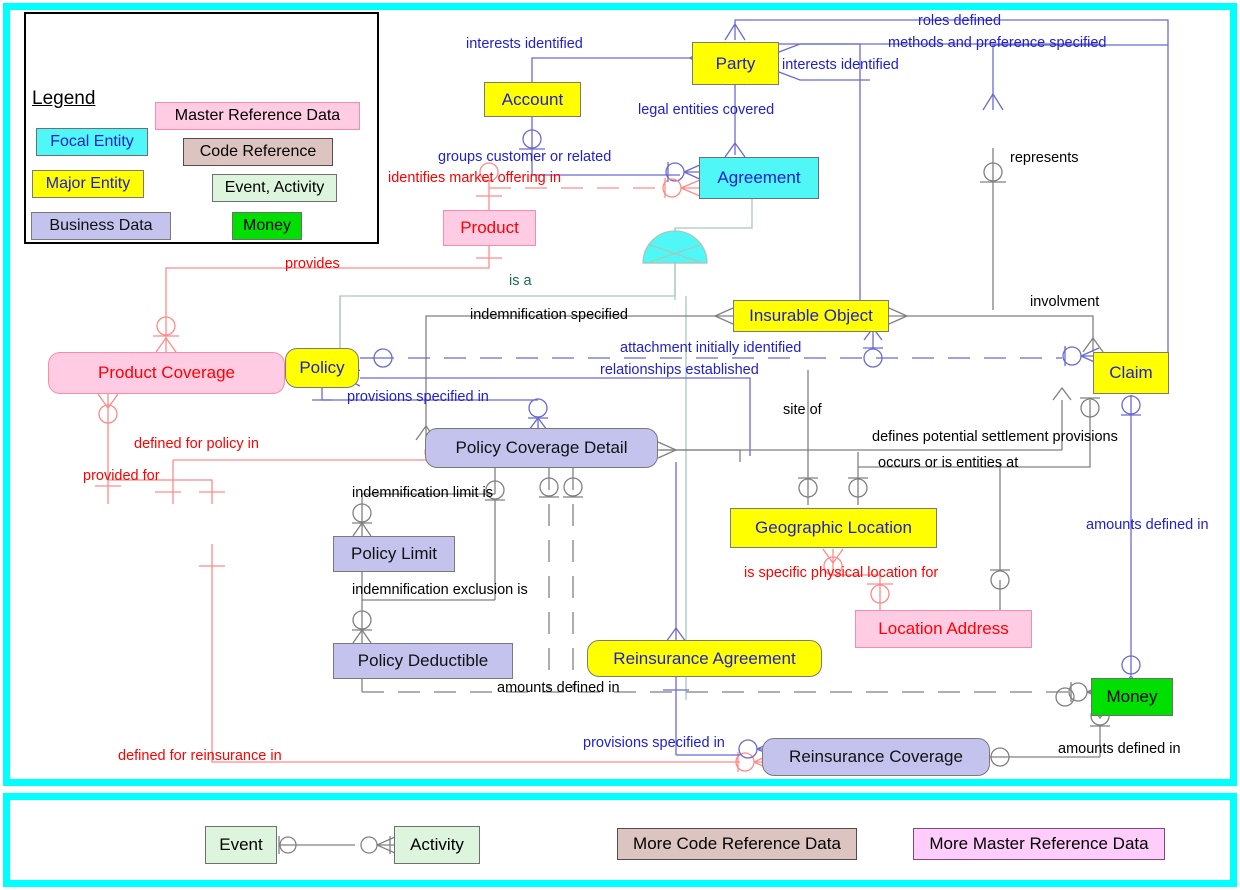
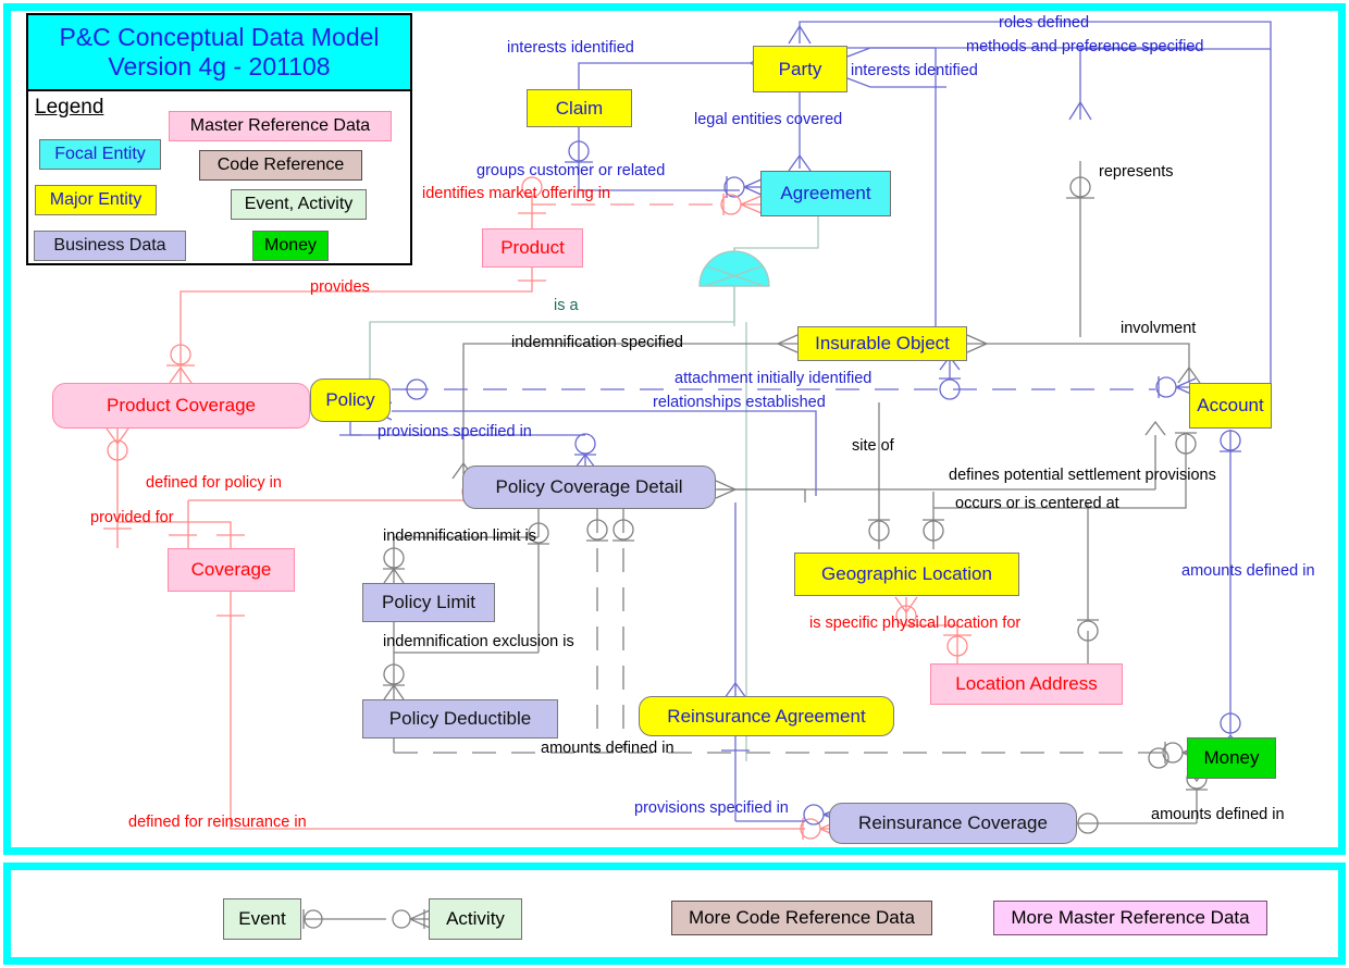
+ P&C Conceptual Data Model
+ Version 4g - 201108
  Legend
  Focal Entity
  Major Entity
  Business Data
  Master Reference Data
  Code Reference
  Event, Activity
  Money
  Party
- Account
+ Claim
  Agreement
  Product
  Product Coverage
+ Coverage
  Policy
  Insurable Object
- Claim
+ Account
  Policy Coverage Detail
  Policy Limit
  Policy Deductible
  Geographic Location
  Location Address
  Reinsurance Agreement
  Reinsurance Coverage
  Money
  interests identified
  roles defined
  methods and preference specified
  interests identified
  legal entities covered
  represents
  groups customer or related
  identifies market offering in
  provides
  is a
  indemnification specified
  attachment initially identified
  relationships established
  provisions specified in
  involvment
  site of
  defines potential settlement provisions
- occurs or is entities at
+ occurs or is centered at
  defined for policy in
  provided for
  indemnification limit is
  indemnification exclusion is
  is specific physical location for
  amounts defined in
  amounts defined in
  amounts defined in
  provisions specified in
  defined for reinsurance in
  Event
  Activity
  More Code Reference Data
  More Master Reference Data
